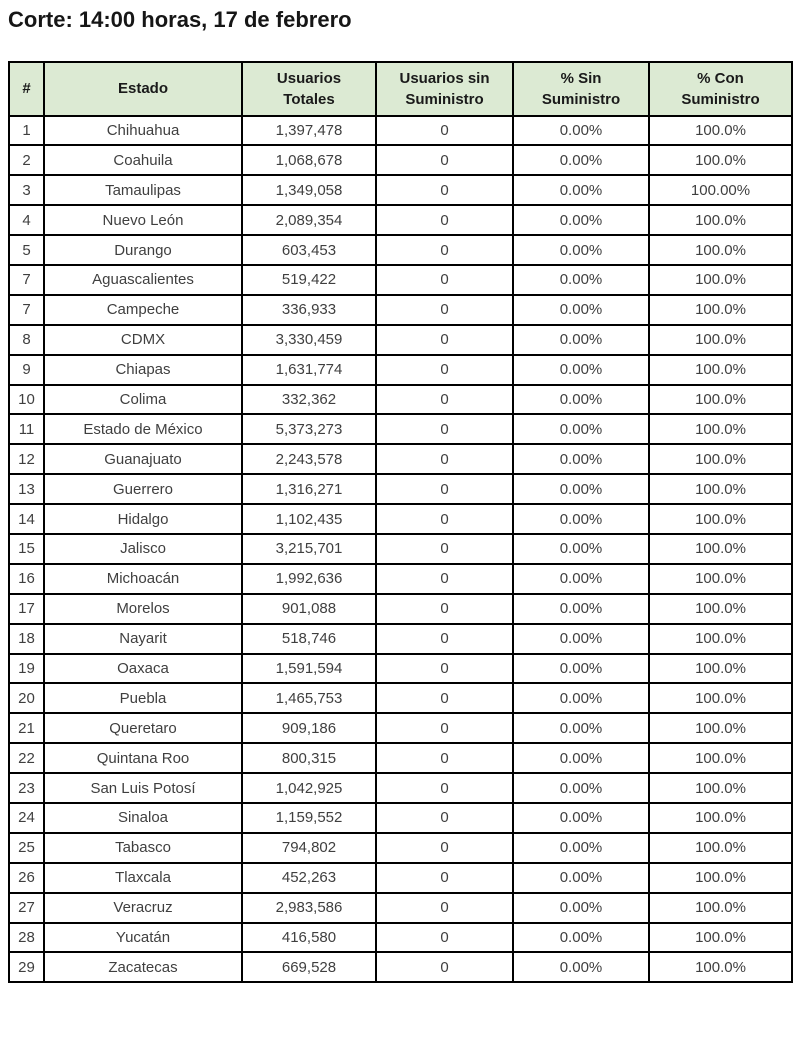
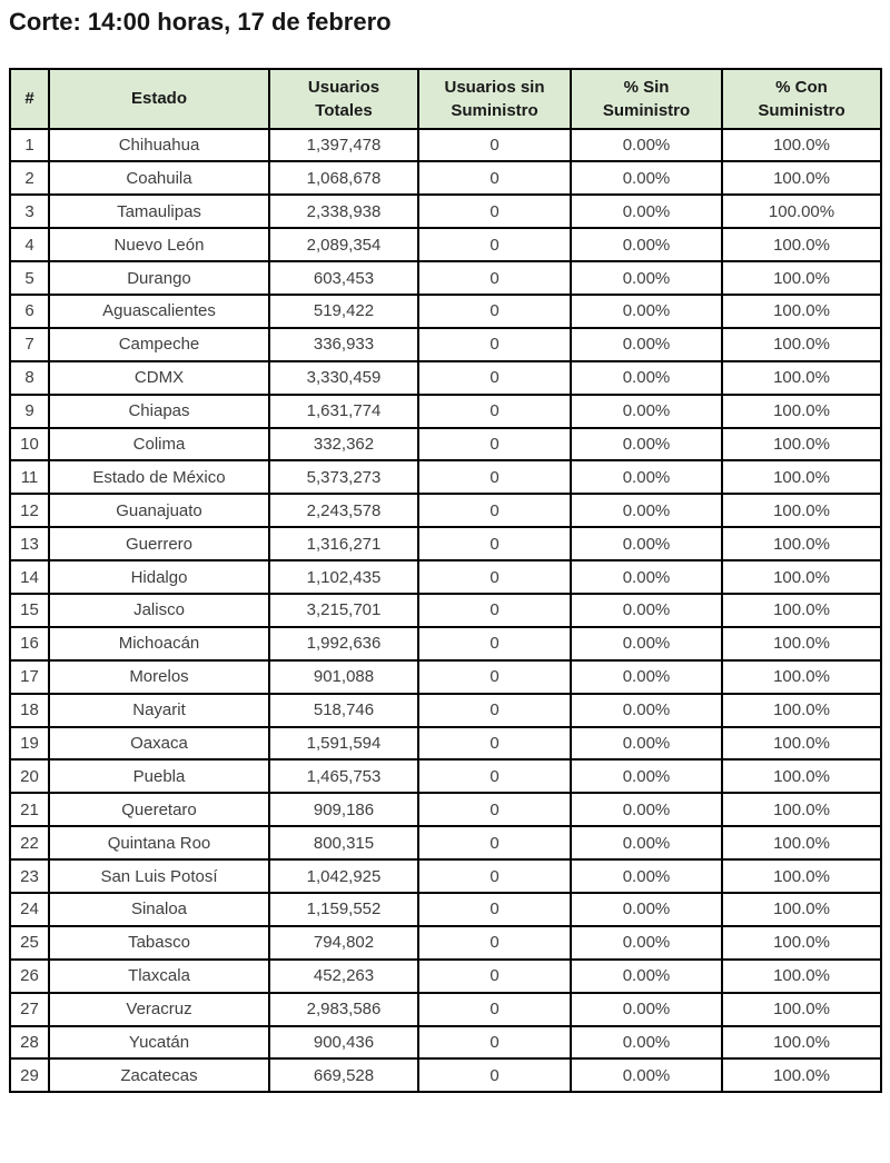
  Corte: 14:00 horas, 17 de febrero
  #	Estado	Usuarios Totales	Usuarios sin Suministro	% Sin Suministro	% Con Suministro
  1	Chihuahua	1,397,478	0	0.00%	100.0%
  2	Coahuila	1,068,678	0	0.00%	100.0%
- 3	Tamaulipas	1,349,058	0	0.00%	100.00%
+ 3	Tamaulipas	2,338,938	0	0.00%	100.00%
  4	Nuevo León	2,089,354	0	0.00%	100.0%
  5	Durango	603,453	0	0.00%	100.0%
- 7	Aguascalientes	519,422	0	0.00%	100.0%
+ 6	Aguascalientes	519,422	0	0.00%	100.0%
  7	Campeche	336,933	0	0.00%	100.0%
  8	CDMX	3,330,459	0	0.00%	100.0%
  9	Chiapas	1,631,774	0	0.00%	100.0%
  10	Colima	332,362	0	0.00%	100.0%
  11	Estado de México	5,373,273	0	0.00%	100.0%
  12	Guanajuato	2,243,578	0	0.00%	100.0%
  13	Guerrero	1,316,271	0	0.00%	100.0%
  14	Hidalgo	1,102,435	0	0.00%	100.0%
  15	Jalisco	3,215,701	0	0.00%	100.0%
  16	Michoacán	1,992,636	0	0.00%	100.0%
  17	Morelos	901,088	0	0.00%	100.0%
  18	Nayarit	518,746	0	0.00%	100.0%
  19	Oaxaca	1,591,594	0	0.00%	100.0%
  20	Puebla	1,465,753	0	0.00%	100.0%
  21	Queretaro	909,186	0	0.00%	100.0%
  22	Quintana Roo	800,315	0	0.00%	100.0%
  23	San Luis Potosí	1,042,925	0	0.00%	100.0%
  24	Sinaloa	1,159,552	0	0.00%	100.0%
  25	Tabasco	794,802	0	0.00%	100.0%
  26	Tlaxcala	452,263	0	0.00%	100.0%
  27	Veracruz	2,983,586	0	0.00%	100.0%
- 28	Yucatán	416,580	0	0.00%	100.0%
+ 28	Yucatán	900,436	0	0.00%	100.0%
  29	Zacatecas	669,528	0	0.00%	100.0%
